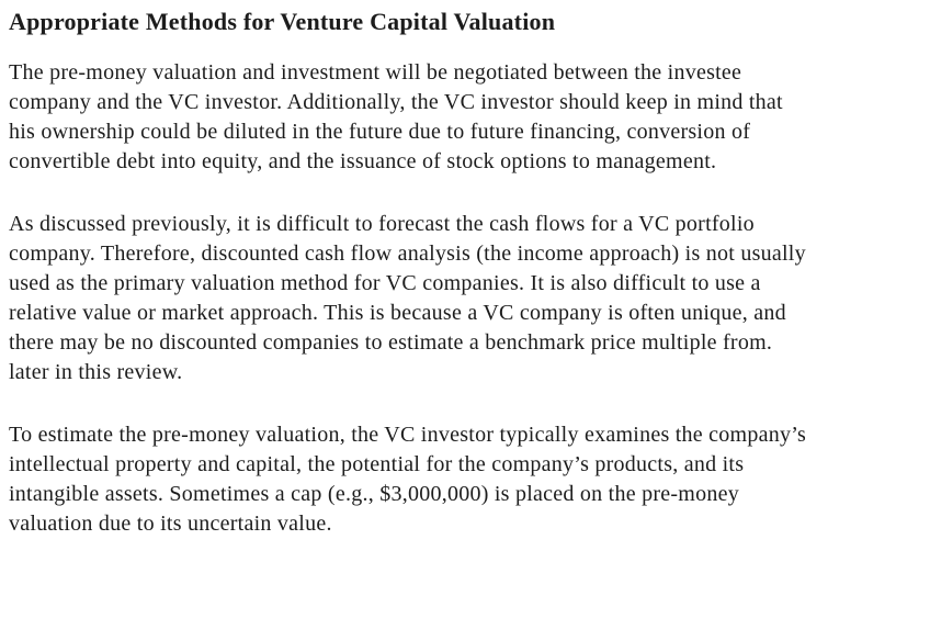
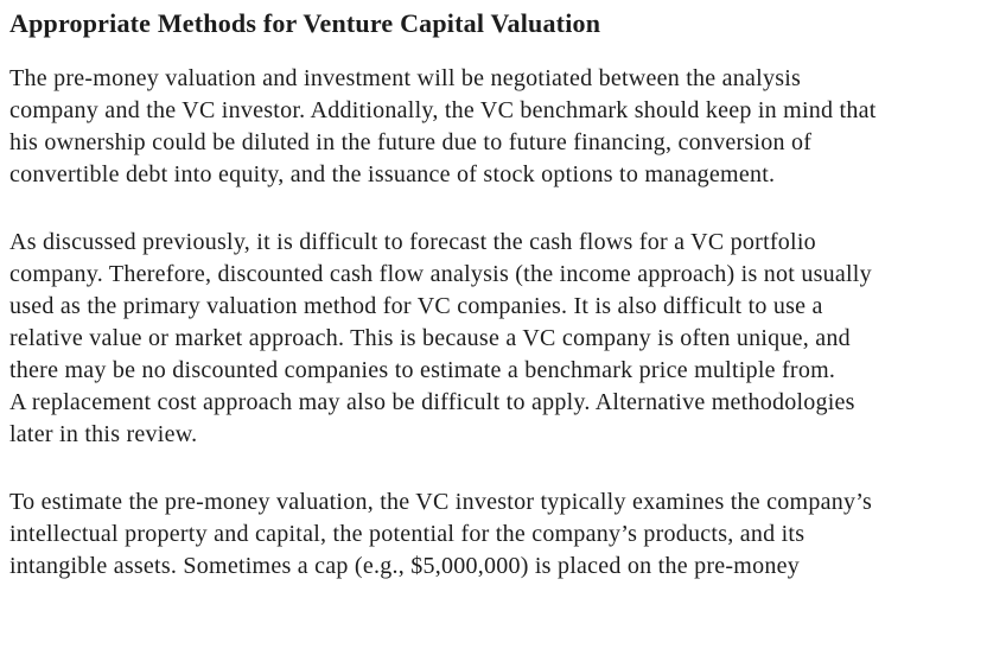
  Appropriate Methods for Venture Capital Valuation
- The pre-money valuation and investment will be negotiated between the investee
+ The pre-money valuation and investment will be negotiated between the analysis
- company and the VC investor. Additionally, the VC investor should keep in mind that
+ company and the VC investor. Additionally, the VC benchmark should keep in mind that
  his ownership could be diluted in the future due to future financing, conversion of
  convertible debt into equity, and the issuance of stock options to management.
  As discussed previously, it is difficult to forecast the cash flows for a VC portfolio
  company. Therefore, discounted cash flow analysis (the income approach) is not usually
  used as the primary valuation method for VC companies. It is also difficult to use a
  relative value or market approach. This is because a VC company is often unique, and
  there may be no discounted companies to estimate a benchmark price multiple from.
+ A replacement cost approach may also be difficult to apply. Alternative methodologies
  later in this review.
  To estimate the pre-money valuation, the VC investor typically examines the company’s
  intellectual property and capital, the potential for the company’s products, and its
- intangible assets. Sometimes a cap (e.g., $3,000,000) is placed on the pre-money
+ intangible assets. Sometimes a cap (e.g., $5,000,000) is placed on the pre-money
- valuation due to its uncertain value.
